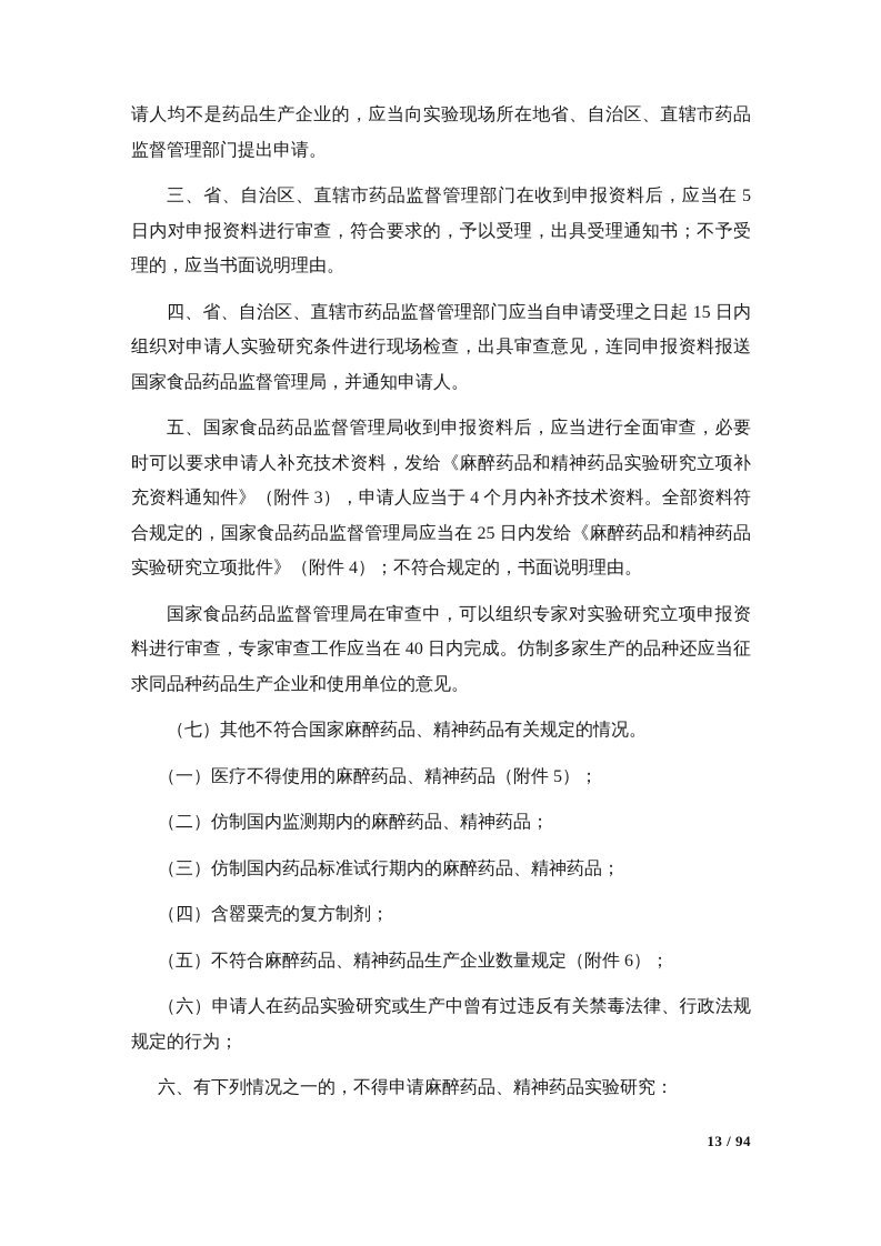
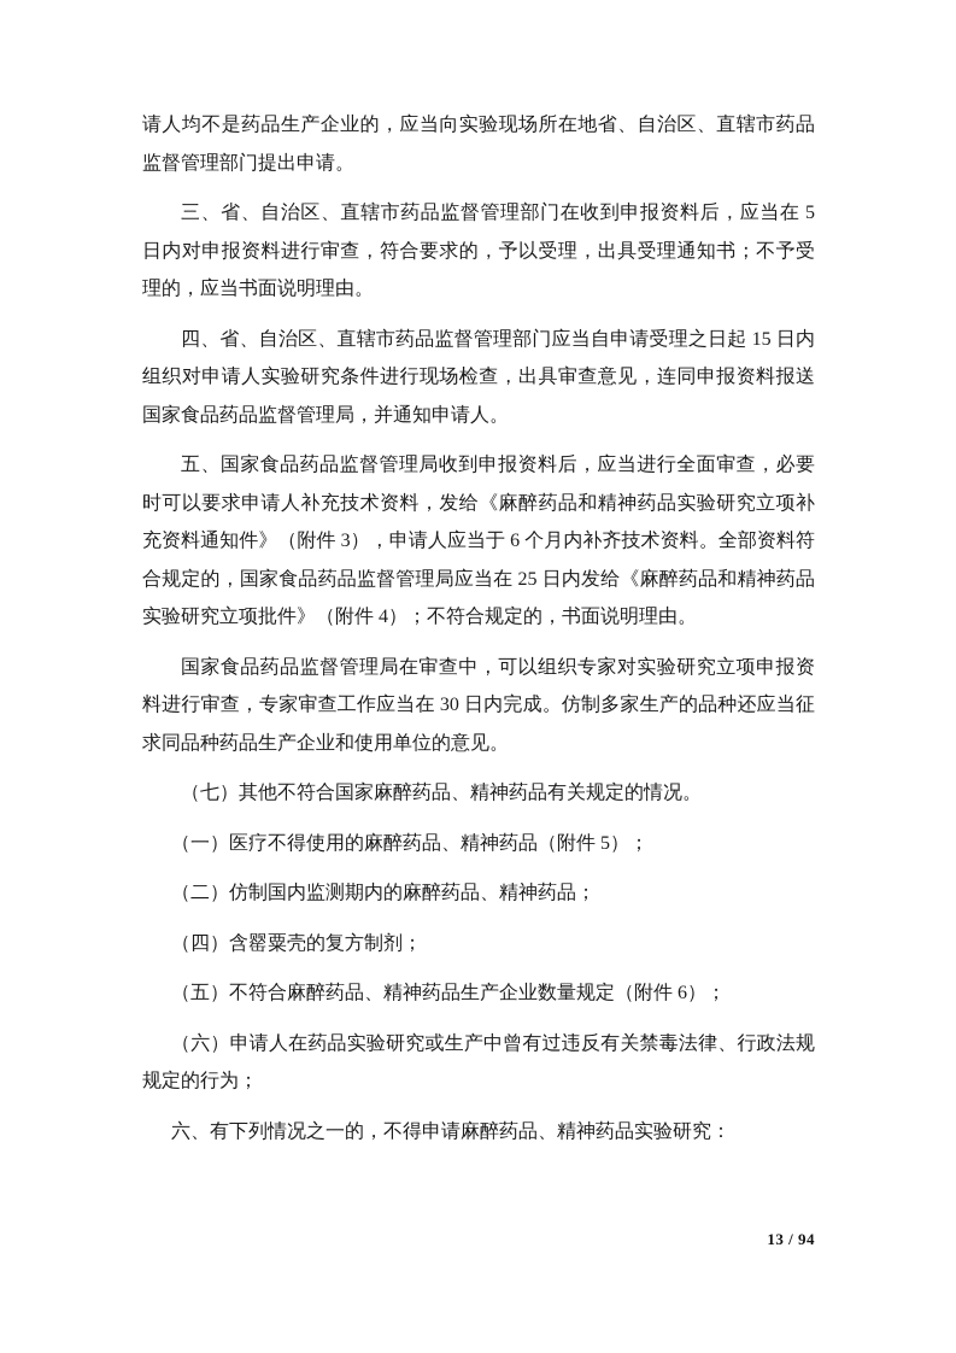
  请人均不是药品生产企业的，应当向实验现场所在地省、自治区、直辖市药品监督管理部门提出申请。
  三、省、自治区、直辖市药品监督管理部门在收到申报资料后，应当在 5 日内对申报资料进行审查，符合要求的，予以受理，出具受理通知书；不予受理的，应当书面说明理由。
  四、省、自治区、直辖市药品监督管理部门应当自申请受理之日起 15 日内组织对申请人实验研究条件进行现场检查，出具审查意见，连同申报资料报送国家食品药品监督管理局，并通知申请人。
- 五、国家食品药品监督管理局收到申报资料后，应当进行全面审查，必要时可以要求申请人补充技术资料，发给《麻醉药品和精神药品实验研究立项补充资料通知件》（附件 3），申请人应当于 4 个月内补齐技术资料。全部资料符合规定的，国家食品药品监督管理局应当在 25 日内发给《麻醉药品和精神药品实验研究立项批件》（附件 4）；不符合规定的，书面说明理由。
+ 五、国家食品药品监督管理局收到申报资料后，应当进行全面审查，必要时可以要求申请人补充技术资料，发给《麻醉药品和精神药品实验研究立项补充资料通知件》（附件 3），申请人应当于 6 个月内补齐技术资料。全部资料符合规定的，国家食品药品监督管理局应当在 25 日内发给《麻醉药品和精神药品实验研究立项批件》（附件 4）；不符合规定的，书面说明理由。
- 国家食品药品监督管理局在审查中，可以组织专家对实验研究立项申报资料进行审查，专家审查工作应当在 40 日内完成。仿制多家生产的品种还应当征求同品种药品生产企业和使用单位的意见。
+ 国家食品药品监督管理局在审查中，可以组织专家对实验研究立项申报资料进行审查，专家审查工作应当在 30 日内完成。仿制多家生产的品种还应当征求同品种药品生产企业和使用单位的意见。
  （七）其他不符合国家麻醉药品、精神药品有关规定的情况。
  （一）医疗不得使用的麻醉药品、精神药品（附件 5）；
  （二）仿制国内监测期内的麻醉药品、精神药品；
- （三）仿制国内药品标准试行期内的麻醉药品、精神药品；
  （四）含罂粟壳的复方制剂；
  （五）不符合麻醉药品、精神药品生产企业数量规定（附件 6）；
  （六）申请人在药品实验研究或生产中曾有过违反有关禁毒法律、行政法规规定的行为；
  六、有下列情况之一的，不得申请麻醉药品、精神药品实验研究：
  13 / 94
